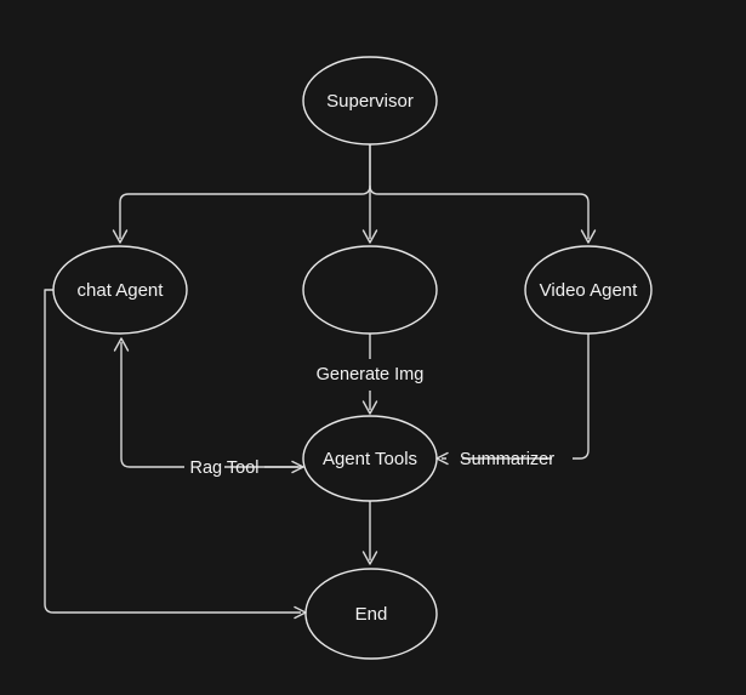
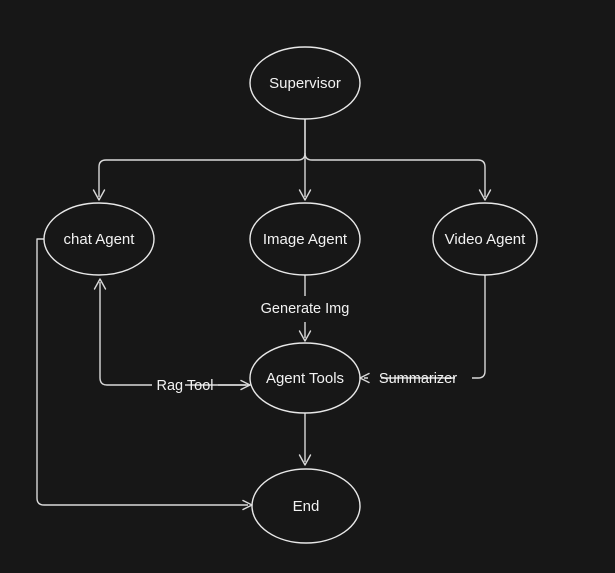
  Supervisor
  chat Agent
+ Image Agent
  Video Agent
  Agent Tools
  End
  Generate Img
  Rag Tool
  Summarizer
